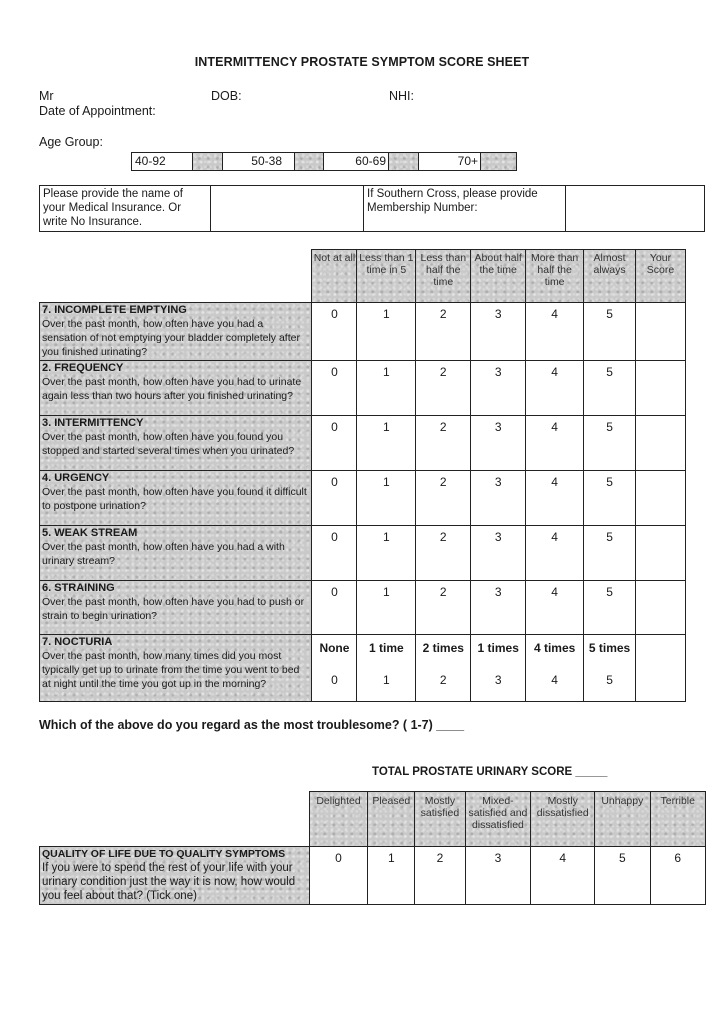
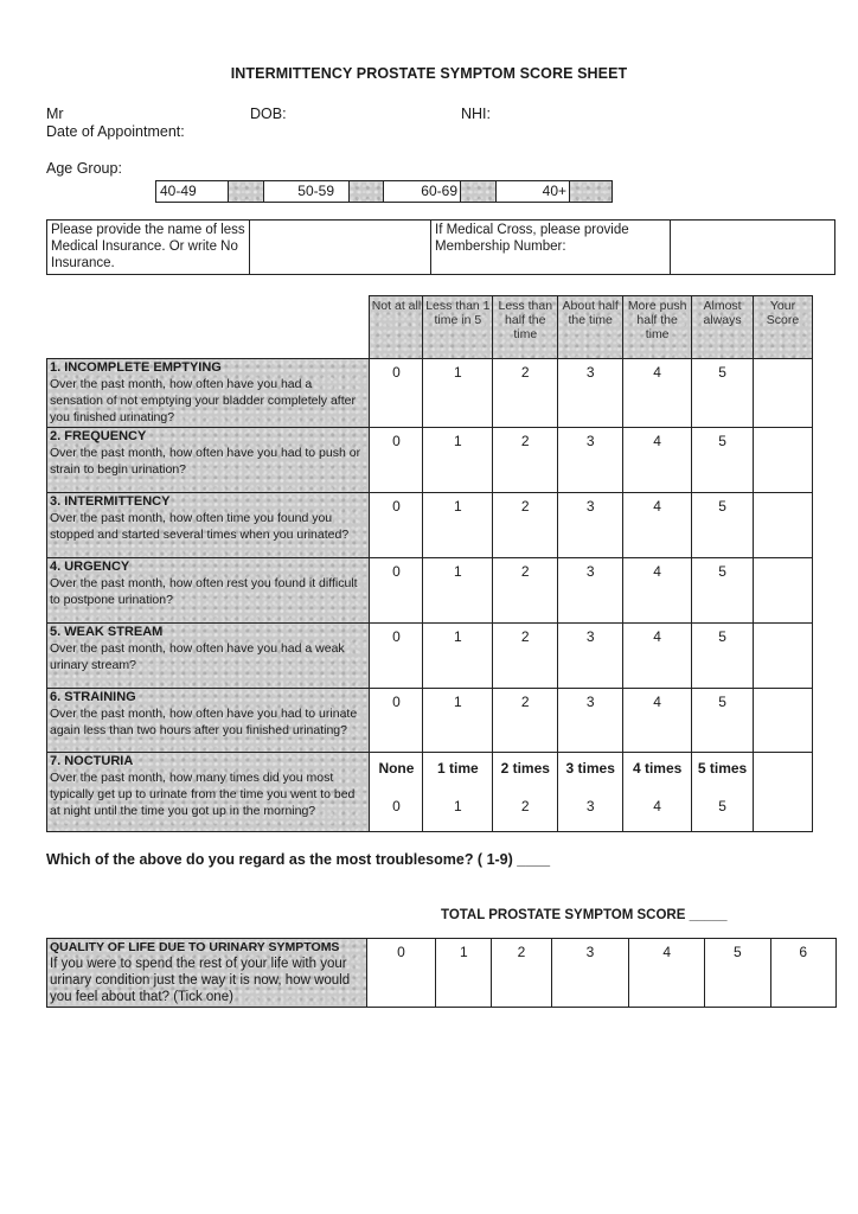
  INTERMITTENCY PROSTATE SYMPTOM SCORE SHEET
  Mr
  DOB:
  NHI:
  Date of Appointment:
  Age Group:
- 40-92
+ 40-49
- 50-38
+ 50-59
  60-69
- 70+
+ 40+
- Please provide the name of your Medical Insurance. Or write No Insurance.
+ Please provide the name of less Medical Insurance. Or write No Insurance.
- If Southern Cross, please provide Membership Number:
+ If Medical Cross, please provide Membership Number:
- 	Not at all	Less than 1 time in 5	Less than half the time	About half the time	More than half the time	Almost always	Your Score
+ 	Not at all	Less than 1 time in 5	Less than half the time	About half the time	More push half the time	Almost always	Your Score
- 7. INCOMPLETE EMPTYINGOver the past month, how often have you had a sensation of not emptying your bladder completely after you finished urinating?	0	1	2	3	4	5
+ 1. INCOMPLETE EMPTYINGOver the past month, how often have you had a sensation of not emptying your bladder completely after you finished urinating?	0	1	2	3	4	5
- 2. FREQUENCYOver the past month, how often have you had to urinate again less than two hours after you finished urinating?	0	1	2	3	4	5
+ 2. FREQUENCYOver the past month, how often have you had to push or strain to begin urination?	0	1	2	3	4	5
- 3. INTERMITTENCYOver the past month, how often have you found you stopped and started several times when you urinated?	0	1	2	3	4	5
+ 3. INTERMITTENCYOver the past month, how often time you found you stopped and started several times when you urinated?	0	1	2	3	4	5
- 4. URGENCYOver the past month, how often have you found it difficult to postpone urination?	0	1	2	3	4	5
+ 4. URGENCYOver the past month, how often rest you found it difficult to postpone urination?	0	1	2	3	4	5
- 5. WEAK STREAMOver the past month, how often have you had a with urinary stream?	0	1	2	3	4	5
+ 5. WEAK STREAMOver the past month, how often have you had a weak urinary stream?	0	1	2	3	4	5
- 6. STRAININGOver the past month, how often have you had to push or strain to begin urination?	0	1	2	3	4	5
+ 6. STRAININGOver the past month, how often have you had to urinate again less than two hours after you finished urinating?	0	1	2	3	4	5
- 7. NOCTURIAOver the past month, how many times did you most typically get up to urinate from the time you went to bed at night until the time you got up in the morning?	None0	1 time1	2 times2	1 times3	4 times4	5 times5
+ 7. NOCTURIAOver the past month, how many times did you most typically get up to urinate from the time you went to bed at night until the time you got up in the morning?	None0	1 time1	2 times2	3 times3	4 times4	5 times5
- Which of the above do you regard as the most troublesome? ( 1-7) ____
+ Which of the above do you regard as the most troublesome? ( 1-9) ____
- TOTAL PROSTATE URINARY SCORE _____
+ TOTAL PROSTATE SYMPTOM SCORE _____
- 	Delighted	Pleased	Mostly satisfied	Mixed- satisfied and dissatisfied	Mostly dissatisfied	Unhappy	Terrible
- QUALITY OF LIFE DUE TO QUALITY SYMPTOMSIf you were to spend the rest of your life with your urinary condition just the way it is now, how would you feel about that? (Tick one)	0	1	2	3	4	5	6
+ QUALITY OF LIFE DUE TO URINARY SYMPTOMSIf you were to spend the rest of your life with your urinary condition just the way it is now, how would you feel about that? (Tick one)	0	1	2	3	4	5	6
